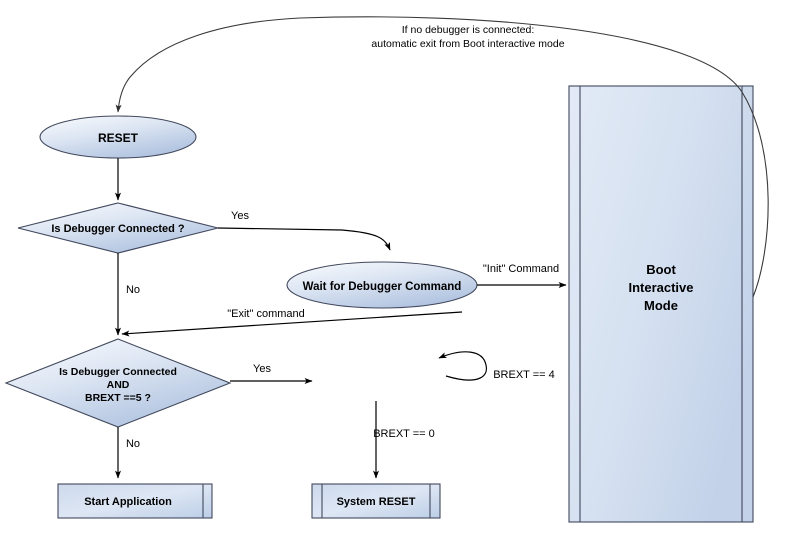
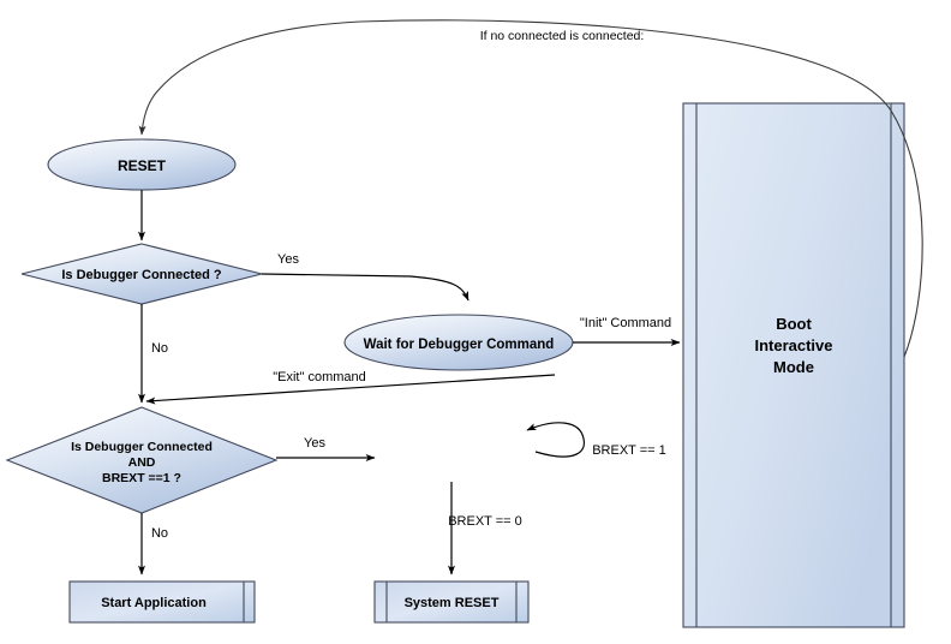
  Boot
  Interactive
  Mode
- If no debugger is connected:
+ If no connected is connected:
- automatic exit from Boot interactive mode
  RESET
  Is Debugger Connected ?
  Yes
  No
  Wait for Debugger Command
  "Init" Command
  "Exit" command
  Is Debugger Connected
  AND
- BREXT ==5 ?
+ BREXT ==1 ?
  Yes
  No
- BREXT == 4
+ BREXT == 1
  BREXT == 0
  Start Application
  System RESET
